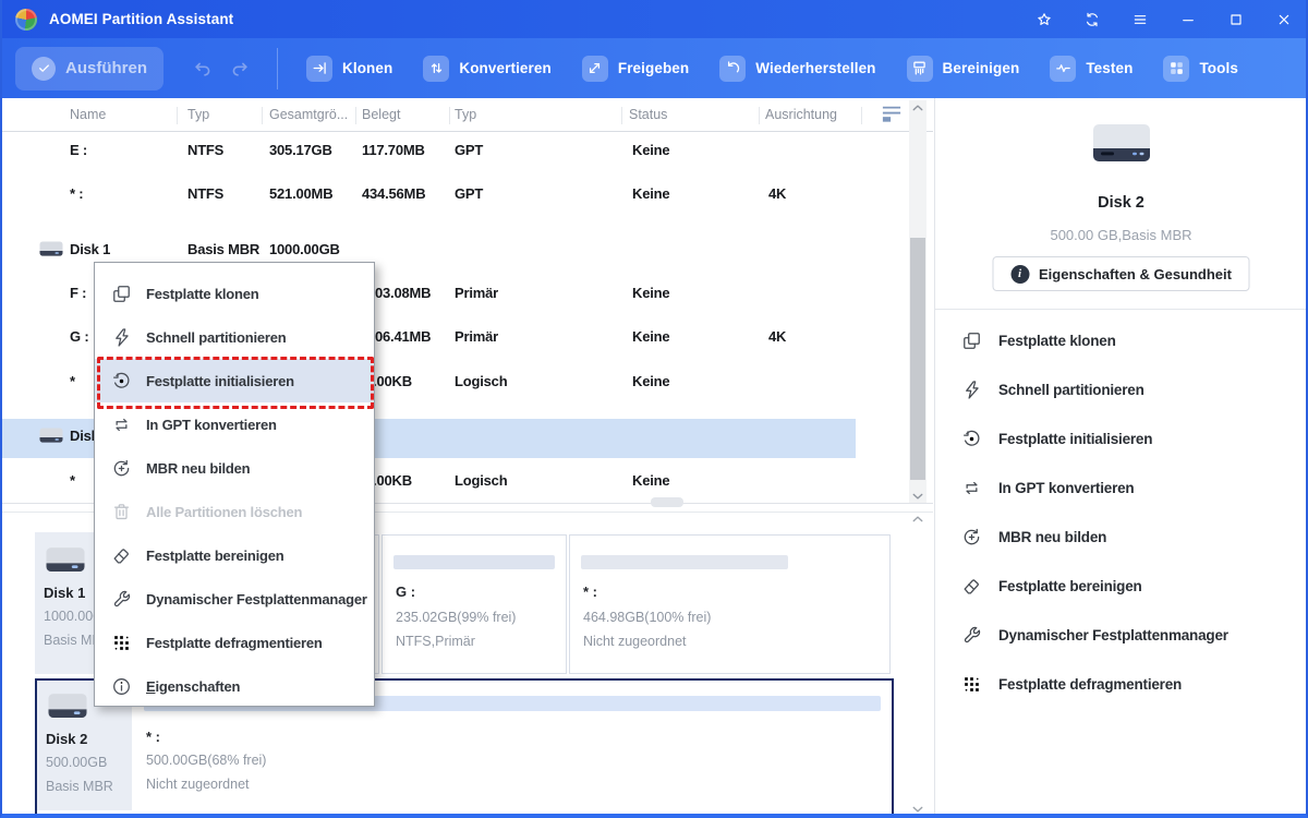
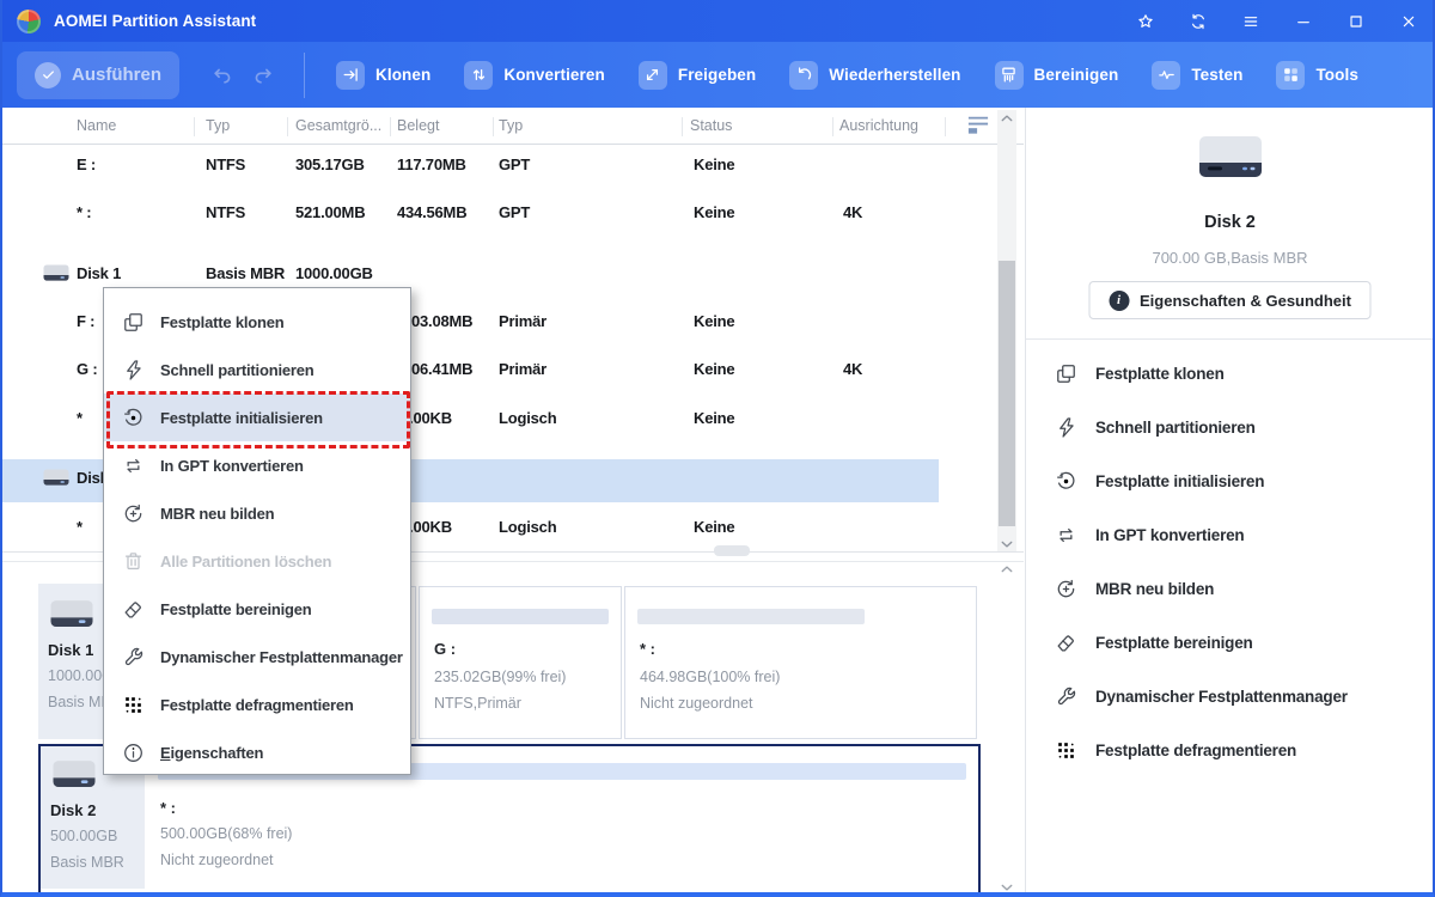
  AOMEI Partition Assistant
  Ausführen
  Klonen
  Konvertieren
  Freigeben
  Wiederherstellen
  Bereinigen
  Testen
  Tools
  Name
  Typ
  Gesamtgrö...
  Belegt
  Typ
  Status
  Ausrichtung
  E :
  NTFS
  305.17GB
  117.70MB
  GPT
  Keine
  * :
  NTFS
  521.00MB
  434.56MB
  GPT
  Keine
  4K
  Disk 1
  Basis MBR
  1000.00GB
  F :
  03.08MB
  Primär
  Keine
  G :
  06.41MB
  Primär
  Keine
  4K
  *
  Logisch
  Keine
  *
  Logisch
  Keine
  Disk 1
  1000.00
  Basis M
  G :
  235.02GB(99% frei)
  NTFS,Primär
  * :
  464.98GB(100% frei)
  Nicht zugeordnet
  Disk 2
  500.00GB
  Basis MBR
  * :
  500.00GB(68% frei)
  Nicht zugeordnet
  Disk 2
- 500.00 GB,Basis MBR
+ 700.00 GB,Basis MBR
  i
  Eigenschaften & Gesundheit
  Festplatte klonen
  Schnell partitionieren
  Festplatte initialisieren
  In GPT konvertieren
  MBR neu bilden
  Festplatte bereinigen
  Dynamischer Festplattenmanager
  Festplatte defragmentieren
  Festplatte klonen
  Schnell partitionieren
  Festplatte initialisieren
  In GPT konvertieren
  MBR neu bilden
  Alle Partitionen löschen
  Festplatte bereinigen
  Dynamischer Festplattenmanager
  Festplatte defragmentieren
  Eigenschaften
